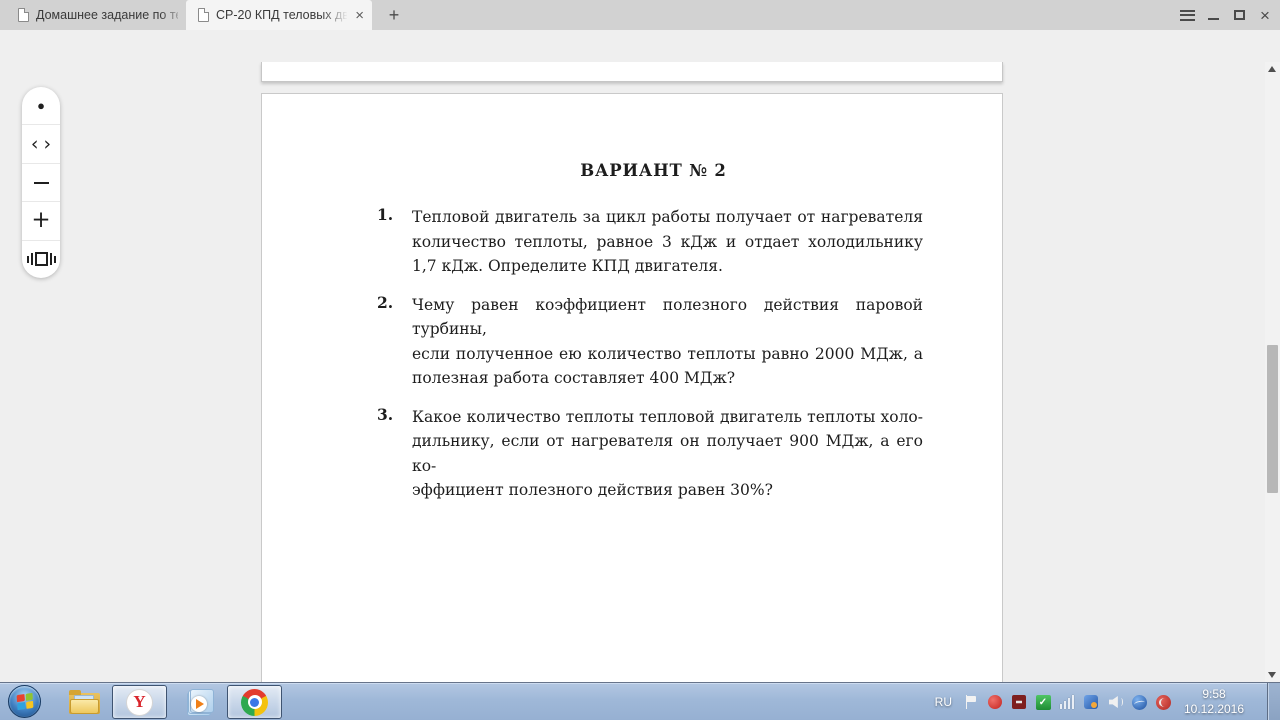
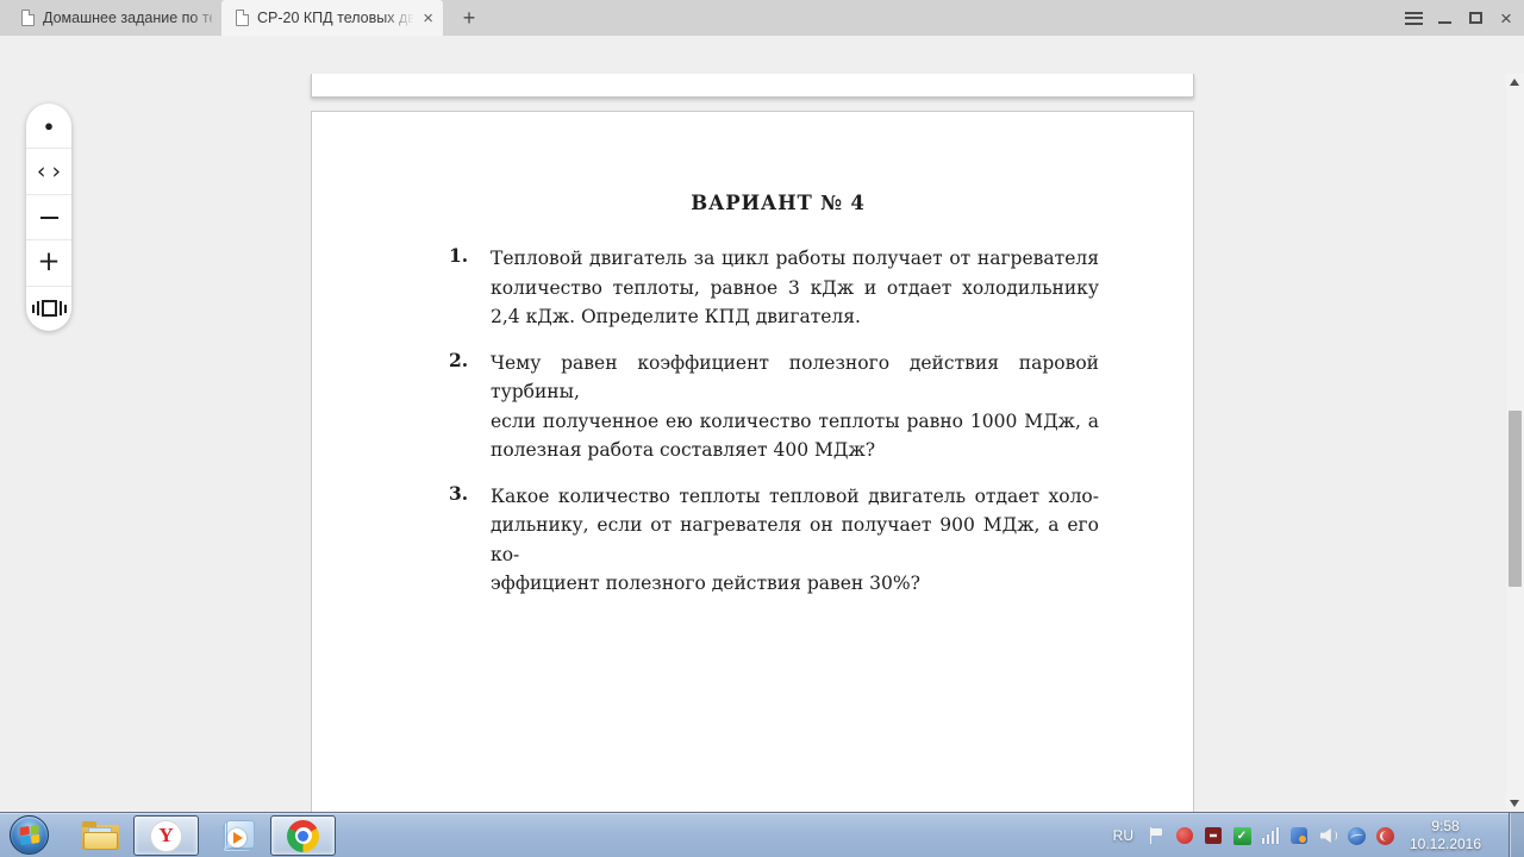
  Домашнее задание п
  СР-20 КПД теловы
  ×
  +
  ×
- ВАРИАНТ № 2
+ ВАРИАНТ № 4
  1.
  Тепловой двигатель за цикл работы получает от нагревателя
  количество теплоты, равное 3 кДж и отдает холодильнику
- 1,7 кДж. Определите КПД двигателя.
+ 2,4 кДж. Определите КПД двигателя.
  2.
  Чему равен коэффициент полезного действия паровой турбины,
- если полученное ею количество теплоты равно 2000 МДж, а
+ если полученное ею количество теплоты равно 1000 МДж, а
  полезная работа составляет 400 МДж?
  3.
- Какое количество теплоты тепловой двигатель теплоты холо-
+ Какое количество теплоты тепловой двигатель отдает холо-
  дильнику, если от нагревателя он получает 900 МДж, а его ко-
  эффициент полезного действия равен 30%?
  ●
  ‹
  ›
  +
  Y
  RU
  ✓
  9:58
  10.12.2016
